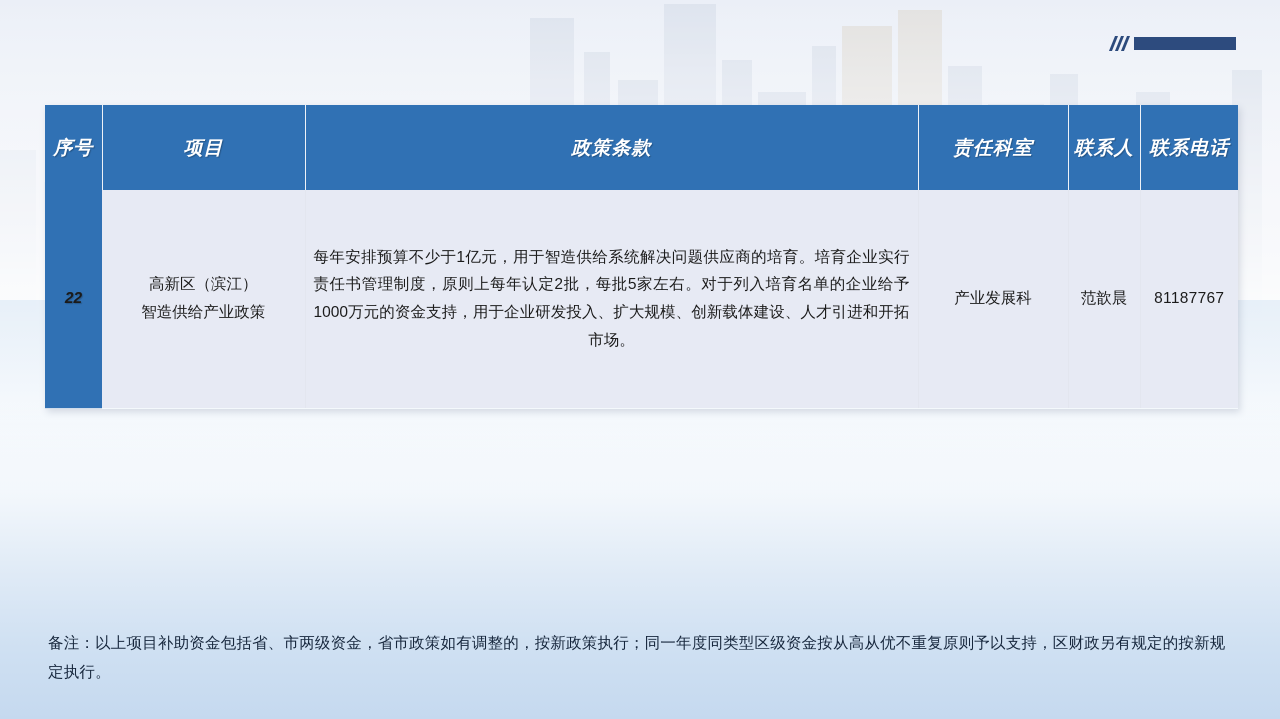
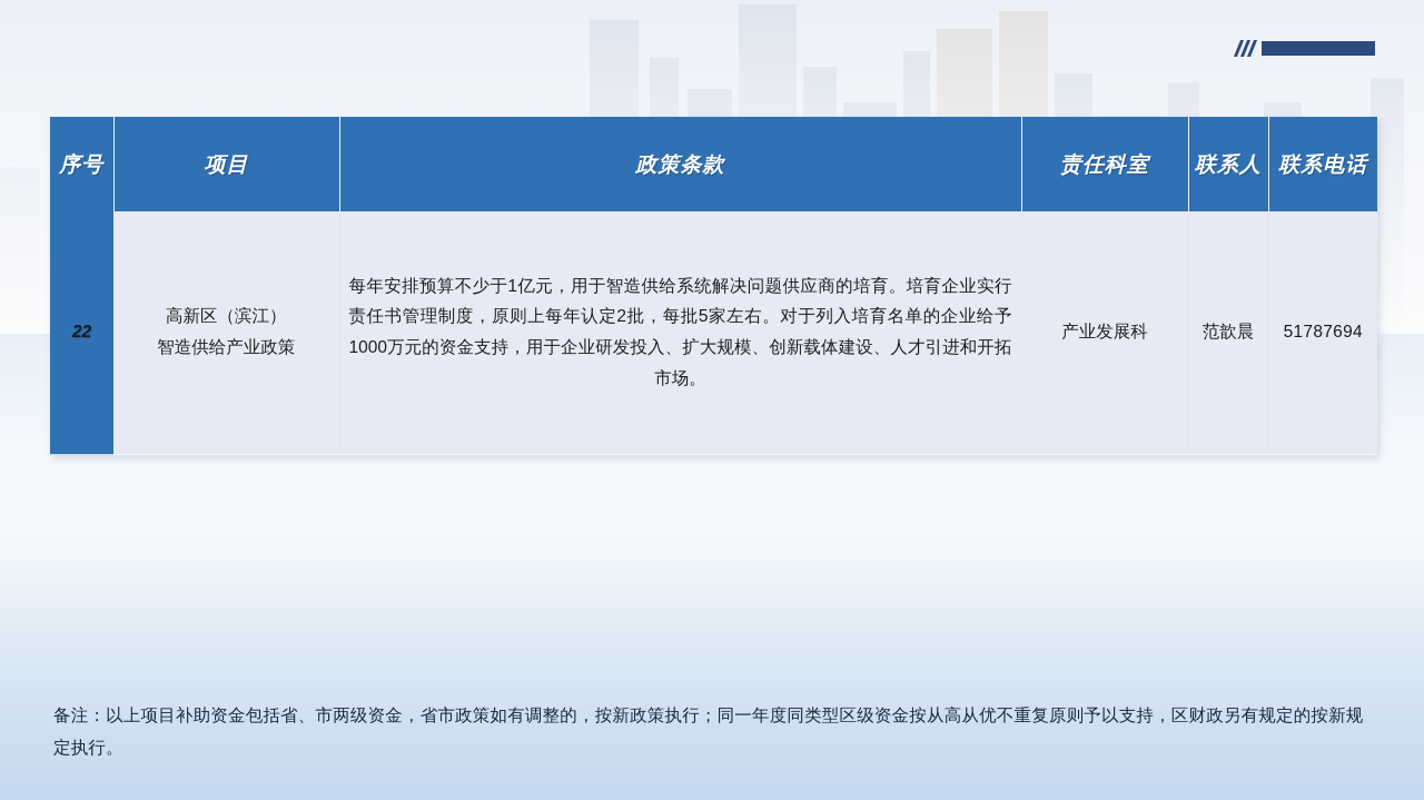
  序号	项目	政策条款	责任科室	联系人	联系电话
- 22	高新区（滨江） 智造供给产业政策	每年安排预算不少于1亿元，用于智造供给系统解决问题供应商的培育。培育企业实行责任书管理制度，原则上每年认定2批，每批5家左右。对于列入培育名单的企业给予1000万元的资金支持，用于企业研发投入、扩大规模、创新载体建设、人才引进和开拓市场。	产业发展科	范歆晨	81187767
+ 22	高新区（滨江） 智造供给产业政策	每年安排预算不少于1亿元，用于智造供给系统解决问题供应商的培育。培育企业实行责任书管理制度，原则上每年认定2批，每批5家左右。对于列入培育名单的企业给予1000万元的资金支持，用于企业研发投入、扩大规模、创新载体建设、人才引进和开拓市场。	产业发展科	范歆晨	51787694
  备注：以上项目补助资金包括省、市两级资金，省市政策如有调整的，按新政策执行；同一年度同类型区级资金按从高从优不重复原则予以支持，区财政另有规定的按新规定执行。
